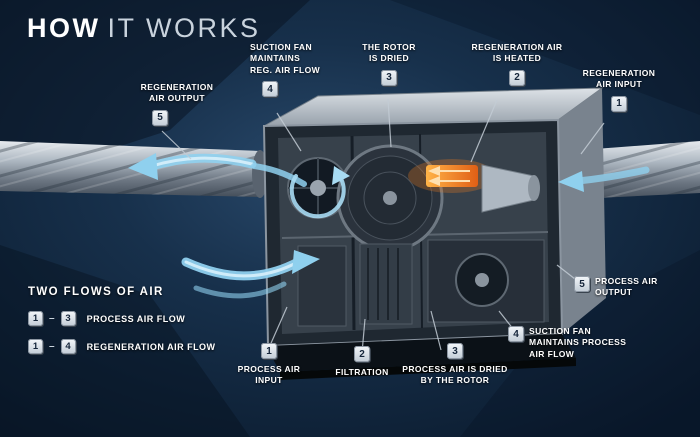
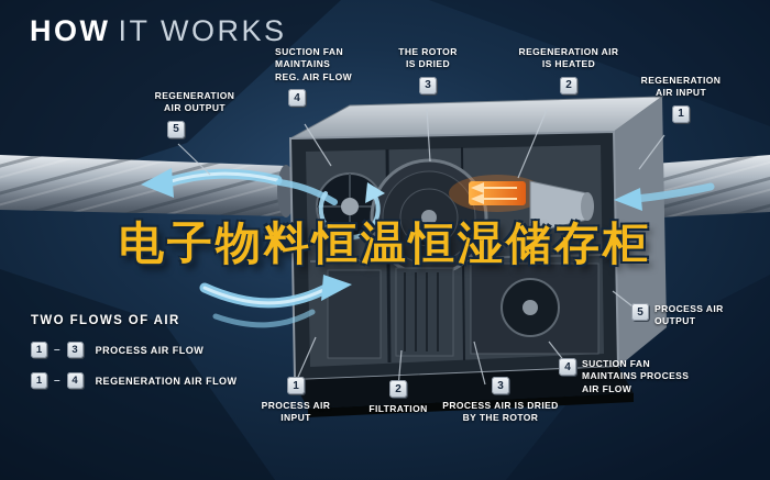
  HOW IT WORKS
+ 电子物料恒温恒湿储存柜
  REGENERATION
  AIR OUTPUT
  5
  SUCTION FAN
  MAINTAINS
  REG. AIR FLOW
  4
  THE ROTOR
  IS DRIED
  3
  REGENERATION AIR
  IS HEATED
  2
  REGENERATION
  AIR INPUT
  1
  5
  PROCESS AIR
  OUTPUT
  4
  SUCTION FAN
  MAINTAINS PROCESS
  AIR FLOW
  1
  PROCESS AIR
  INPUT
  2
  FILTRATION
  3
  PROCESS AIR IS DRIED
  BY THE ROTOR
  TWO FLOWS OF AIR
  1
  –
  3
  PROCESS AIR FLOW
  1
  –
  4
  REGENERATION AIR FLOW
